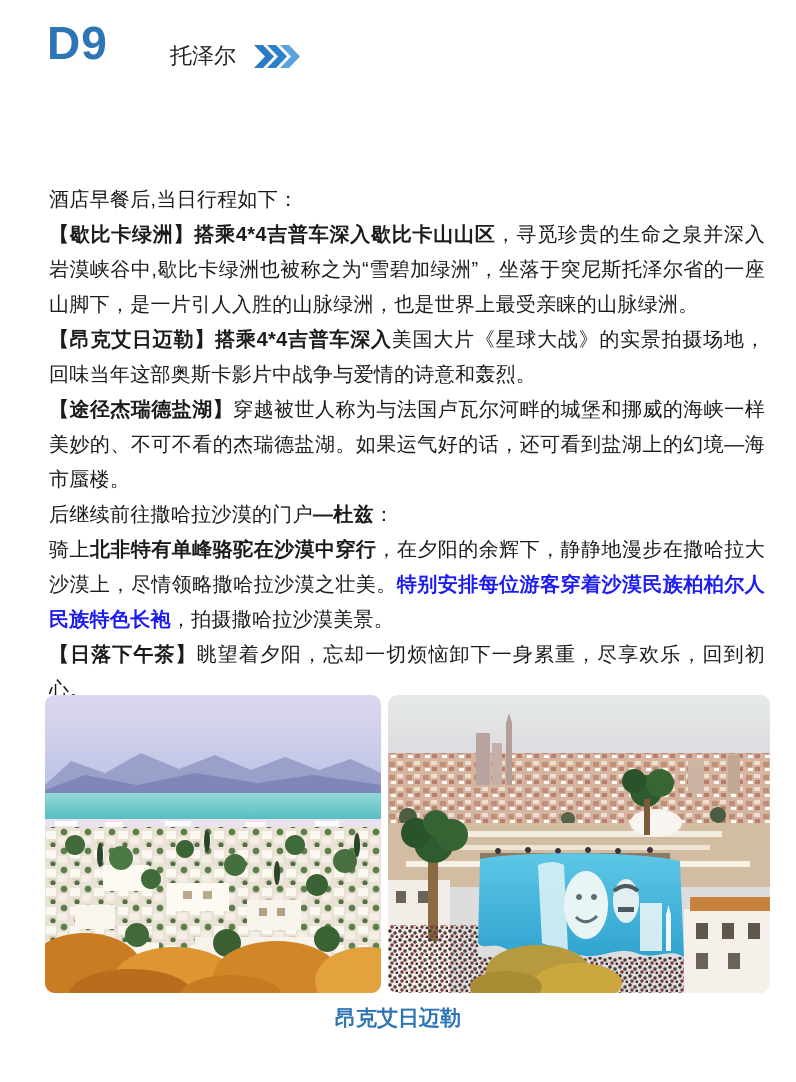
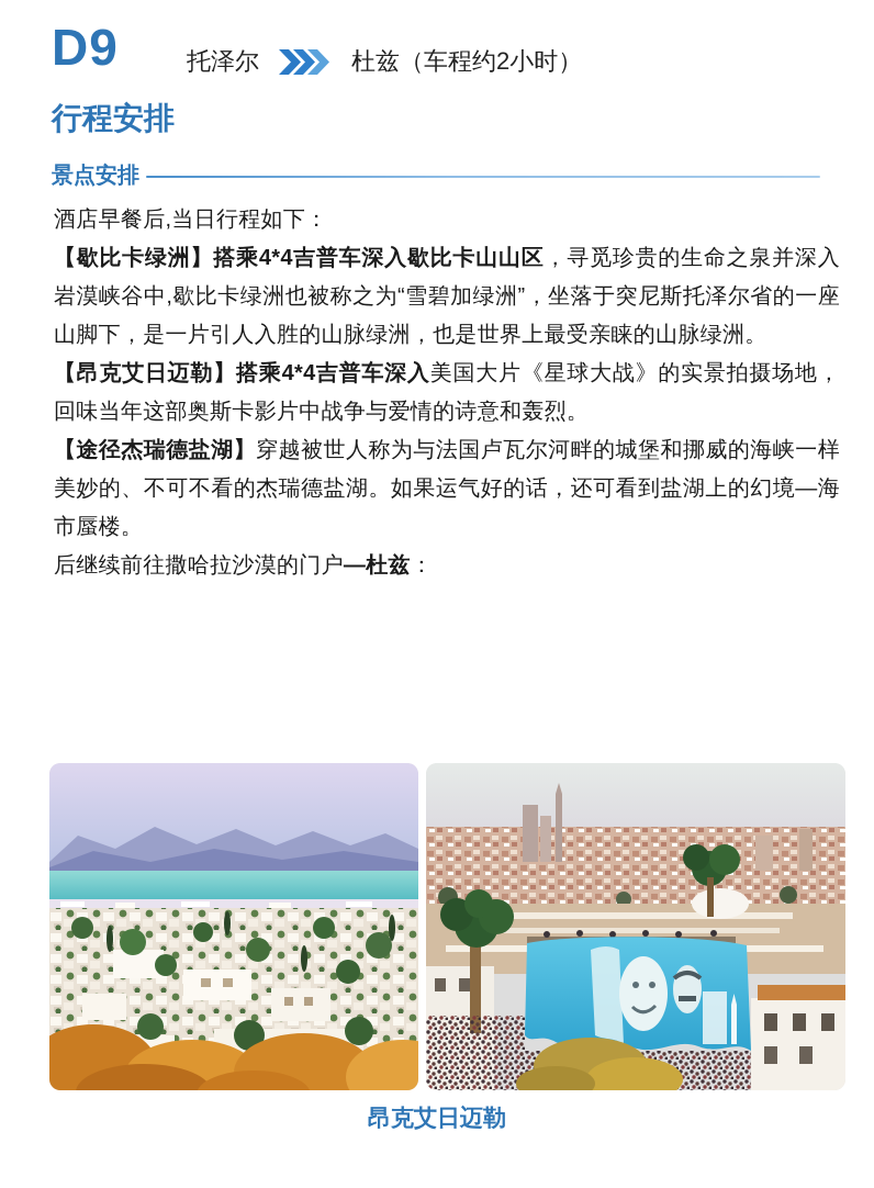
  D9
  托泽尔
+ 杜兹（车程约2小时）
+ 行程安排
+ 景点安排
  酒店早餐后,当日行程如下：
  【歇比卡绿洲】搭乘4*4吉普车深入歇比卡山山区，寻觅珍贵的生命之泉并深入岩漠峡谷中,歇比卡绿洲也被称之为“雪碧加绿洲”，坐落于突尼斯托泽尔省的一座山脚下，是一片引人入胜的山脉绿洲，也是世界上最受亲睐的山脉绿洲。
  【昂克艾日迈勒】搭乘4*4吉普车深入美国大片《星球大战》的实景拍摄场地，回味当年这部奥斯卡影片中战争与爱情的诗意和轰烈。
  【途径杰瑞德盐湖】穿越被世人称为与法国卢瓦尔河畔的城堡和挪威的海峡一样美妙的、不可不看的杰瑞德盐湖。如果运气好的话，还可看到盐湖上的幻境—海市蜃楼。
  后继续前往撒哈拉沙漠的门户—杜兹：
- 骑上北非特有单峰骆驼在沙漠中穿行，在夕阳的余辉下，静静地漫步在撒哈拉大沙漠上，尽情领略撒哈拉沙漠之壮美。特别安排每位游客穿着沙漠民族柏柏尔人民族特色长袍，拍摄撒哈拉沙漠美景。
- 【日落下午茶】眺望着夕阳，忘却一切烦恼卸下一身累重，尽享欢乐，回到初心。
  昂克艾日迈勒
